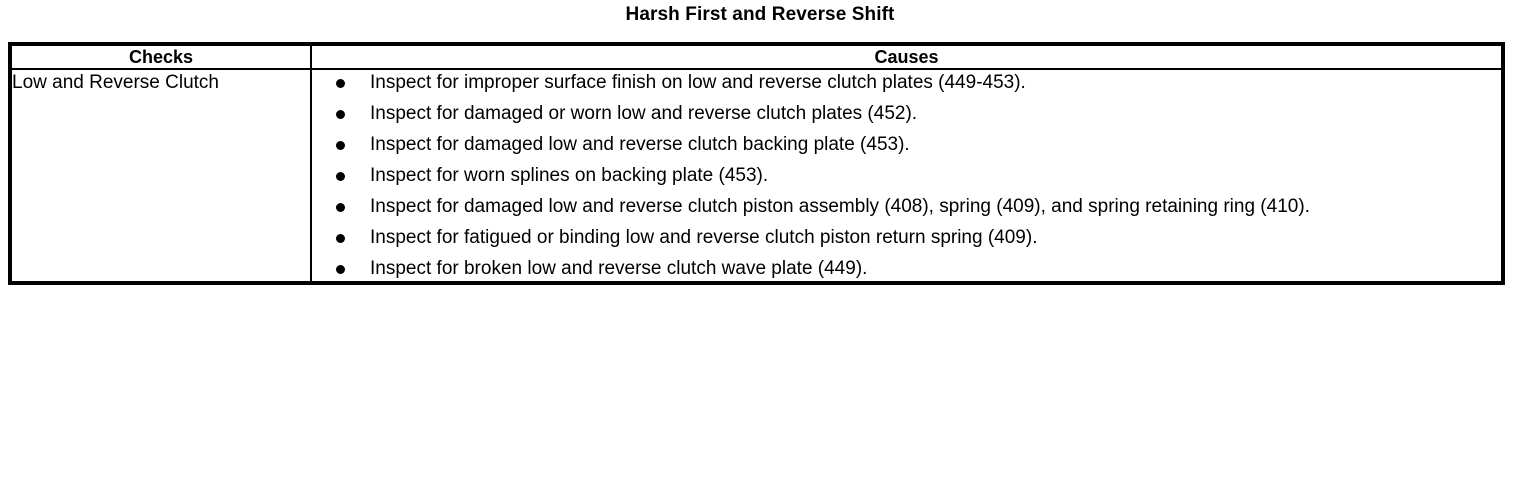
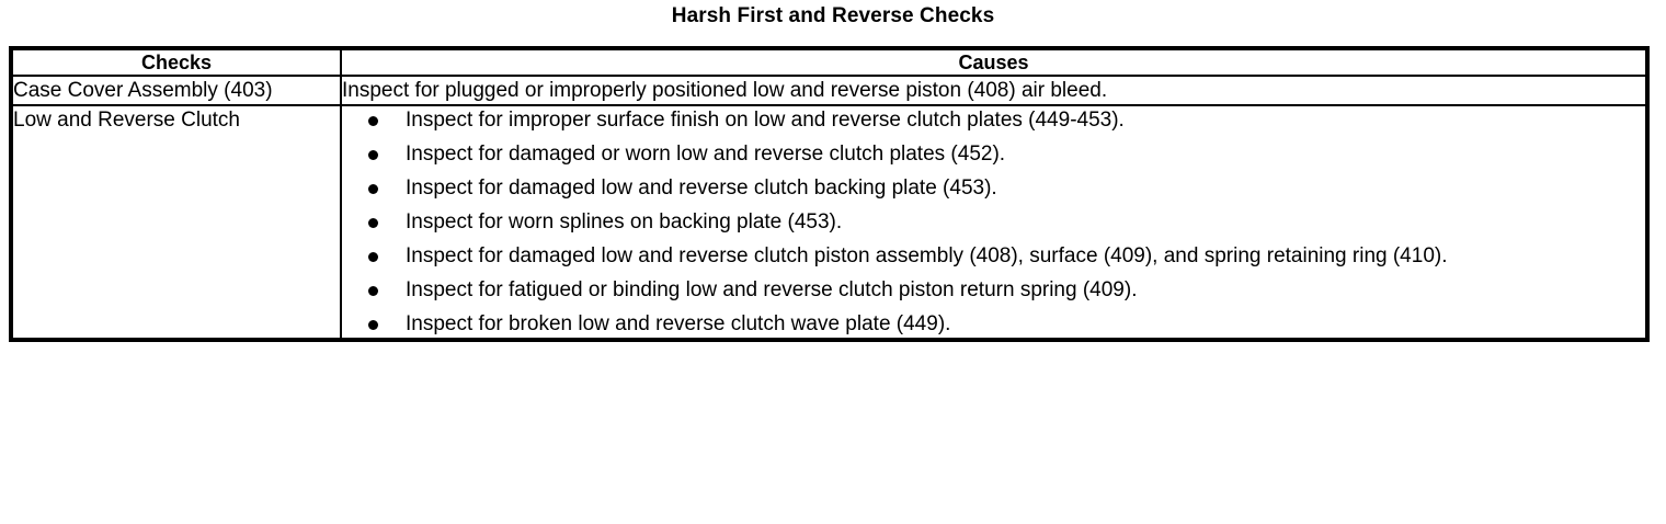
- Harsh First and Reverse Shift
+ Harsh First and Reverse Checks
  Checks	Causes
+ Case Cover Assembly (403)	Inspect for plugged or improperly positioned low and reverse piston (408) air bleed.
- Low and Reverse Clutch	Inspect for improper surface finish on low and reverse clutch plates (449-453). Inspect for damaged or worn low and reverse clutch plates (452). Inspect for damaged low and reverse clutch backing plate (453). Inspect for worn splines on backing plate (453). Inspect for damaged low and reverse clutch piston assembly (408), spring (409), and spring retaining ring (410). Inspect for fatigued or binding low and reverse clutch piston return spring (409). Inspect for broken low and reverse clutch wave plate (449).
+ Low and Reverse Clutch	Inspect for improper surface finish on low and reverse clutch plates (449-453). Inspect for damaged or worn low and reverse clutch plates (452). Inspect for damaged low and reverse clutch backing plate (453). Inspect for worn splines on backing plate (453). Inspect for damaged low and reverse clutch piston assembly (408), surface (409), and spring retaining ring (410). Inspect for fatigued or binding low and reverse clutch piston return spring (409). Inspect for broken low and reverse clutch wave plate (449).
